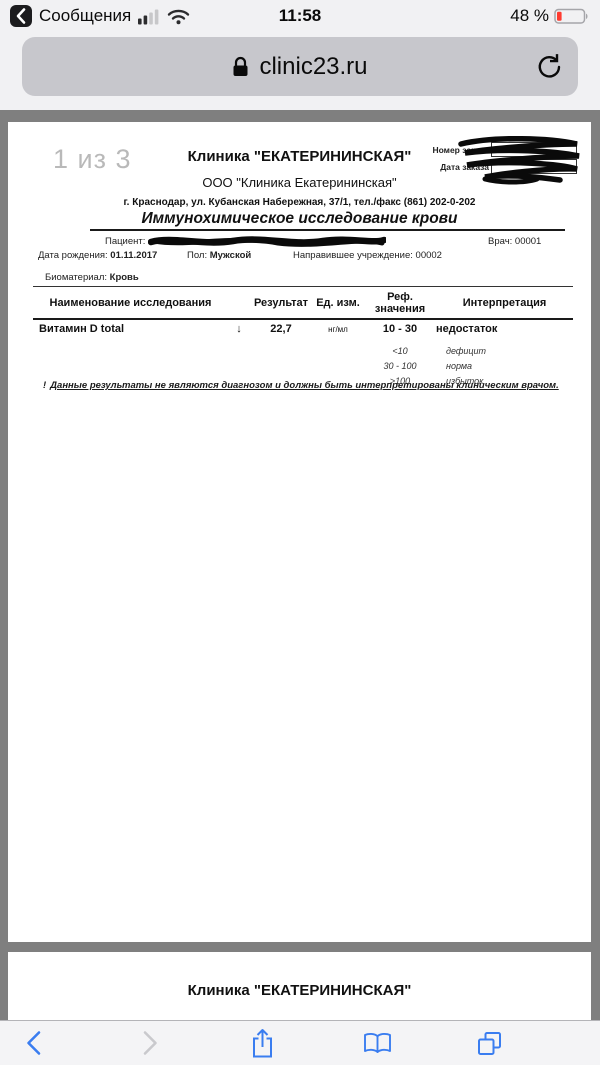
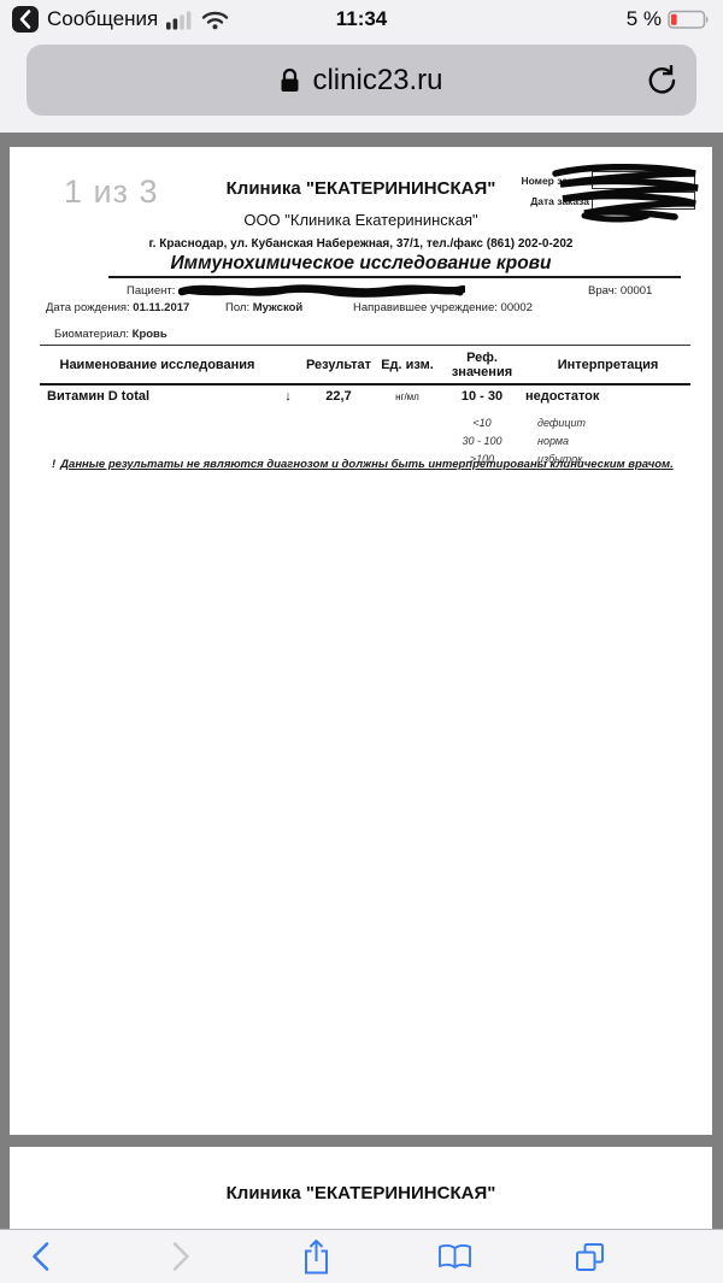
  Сообщения
- 11:58
+ 11:34
- 48 %
+ 5 %
  clinic23.ru
  1 из 3
  Клиника "ЕКАТЕРИНИНСКАЯ"
  ООО "Клиника Екатерининская"
  г. Краснодар, ул. Кубанская Набережная, 37/1, тел./факс (861) 202-0-202
  Иммунохимическое исследование крови
  Дата зза
  Пациент:
  Врач: 00001
  Дата рождения: 01.11.2017
  Пол: Мужской
  Направившее учреждение: 00002
  Биоматериал: Кровь
  Наименование исследования
  Результат
  Ед. изм.
  Реф. значения
  Интерпретация
  Витамин D total
  ↓
  22,7
  нг/мл
  10 - 30
  недостаток
  <10
  дефицит
  30 - 100
  норма
  >100
  избыток
  ! Данные результаты не являются диагнозом и должны быть интерпретированы клиническим врачом.
  Клиника "ЕКАТЕРИНИНСКАЯ"
